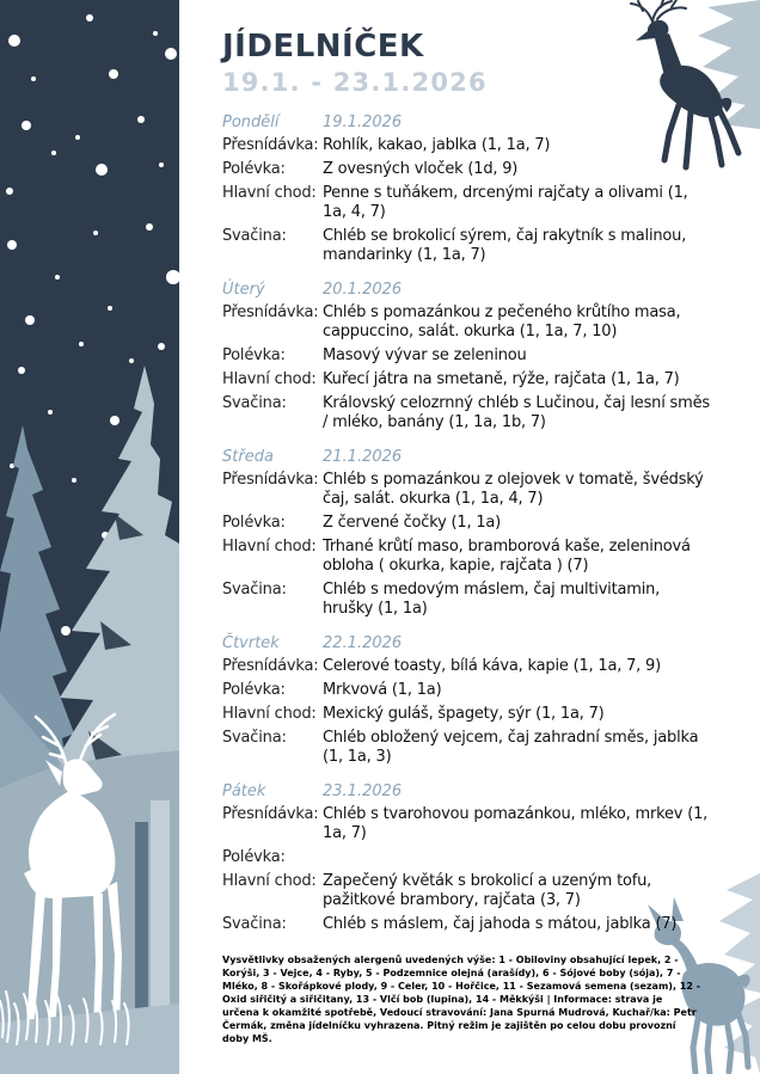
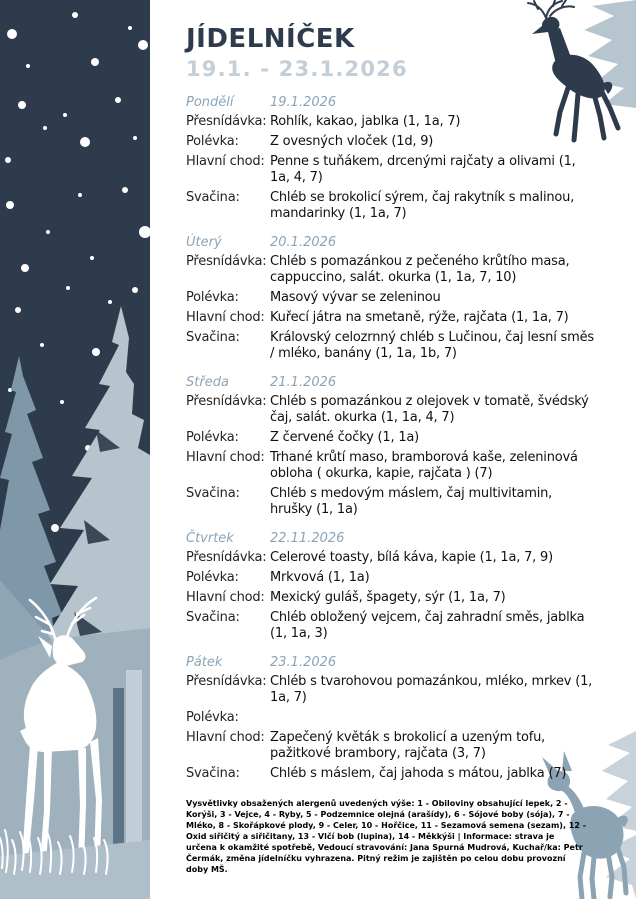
  JÍDELNÍČEK
  19.1. - 23.1.2026
  Pondělí
  19.1.2026
  Přesnídávka:
  Rohlík, kakao, jablka (1, 1a, 7)
  Polévka:
  Z ovesných vloček (1d, 9)
  Hlavní chod:
  Penne s tuňákem, drcenými rajčaty a olivami (1, 1a, 4, 7)
  Svačina:
  Chléb se brokolicí sýrem, čaj rakytník s malinou, mandarinky (1, 1a, 7)
  Úterý
  20.1.2026
  Přesnídávka:
  Chléb s pomazánkou z pečeného krůtího masa, cappuccino, salát. okurka (1, 1a, 7, 10)
  Polévka:
  Masový vývar se zeleninou
  Hlavní chod:
  Kuřecí játra na smetaně, rýže, rajčata (1, 1a, 7)
  Svačina:
  Královský celozrnný chléb s Lučinou, čaj lesní směs / mléko, banány (1, 1a, 1b, 7)
  Středa
  21.1.2026
  Přesnídávka:
  Chléb s pomazánkou z olejovek v tomatě, švédský čaj, salát. okurka (1, 1a, 4, 7)
  Polévka:
  Z červené čočky (1, 1a)
  Hlavní chod:
  Trhané krůtí maso, bramborová kaše, zeleninová obloha ( okurka, kapie, rajčata ) (7)
  Svačina:
  Chléb s medovým máslem, čaj multivitamin, hrušky (1, 1a)
  Čtvrtek
- 22.1.2026
+ 22.11.2026
  Přesnídávka:
  Celerové toasty, bílá káva, kapie (1, 1a, 7, 9)
  Polévka:
  Mrkvová (1, 1a)
  Hlavní chod:
  Mexický guláš, špagety, sýr (1, 1a, 7)
  Svačina:
  Chléb obložený vejcem, čaj zahradní směs, jablka (1, 1a, 3)
  Pátek
  23.1.2026
  Přesnídávka:
  Chléb s tvarohovou pomazánkou, mléko, mrkev (1, 1a, 7)
  Polévka:
  Hlavní chod:
  Zapečený květák s brokolicí a uzeným tofu, pažitkové brambory, rajčata (3, 7)
  Svačina:
  Chléb s máslem, čaj jahoda s mátou, jablka (7)
  Vysvětlivky obsažených alergenů uvedených výše: 1 - Obiloviny obsahující lepek, 2 - Korýši, 3 - Vejce, 4 - Ryby, 5 - Podzemnice olejná (arašídy), 6 - Sójové boby (sója), 7 - Mléko, 8 - Skořápkové plody, 9 - Celer, 10 - Hořčice, 11 - Sezamová semena (sezam), 12 - Oxid siřičitý a siřičitany, 13 - Vlčí bob (lupina), 14 - Měkkýši | Informace: strava je určena k okamžité spotřebě, Vedoucí stravování: Jana Spurná Mudrová, Kuchař/ka: Petr Čermák, změna jídelníčku vyhrazena. Pitný režim je zajištěn po celou dobu provozní doby MŠ.
